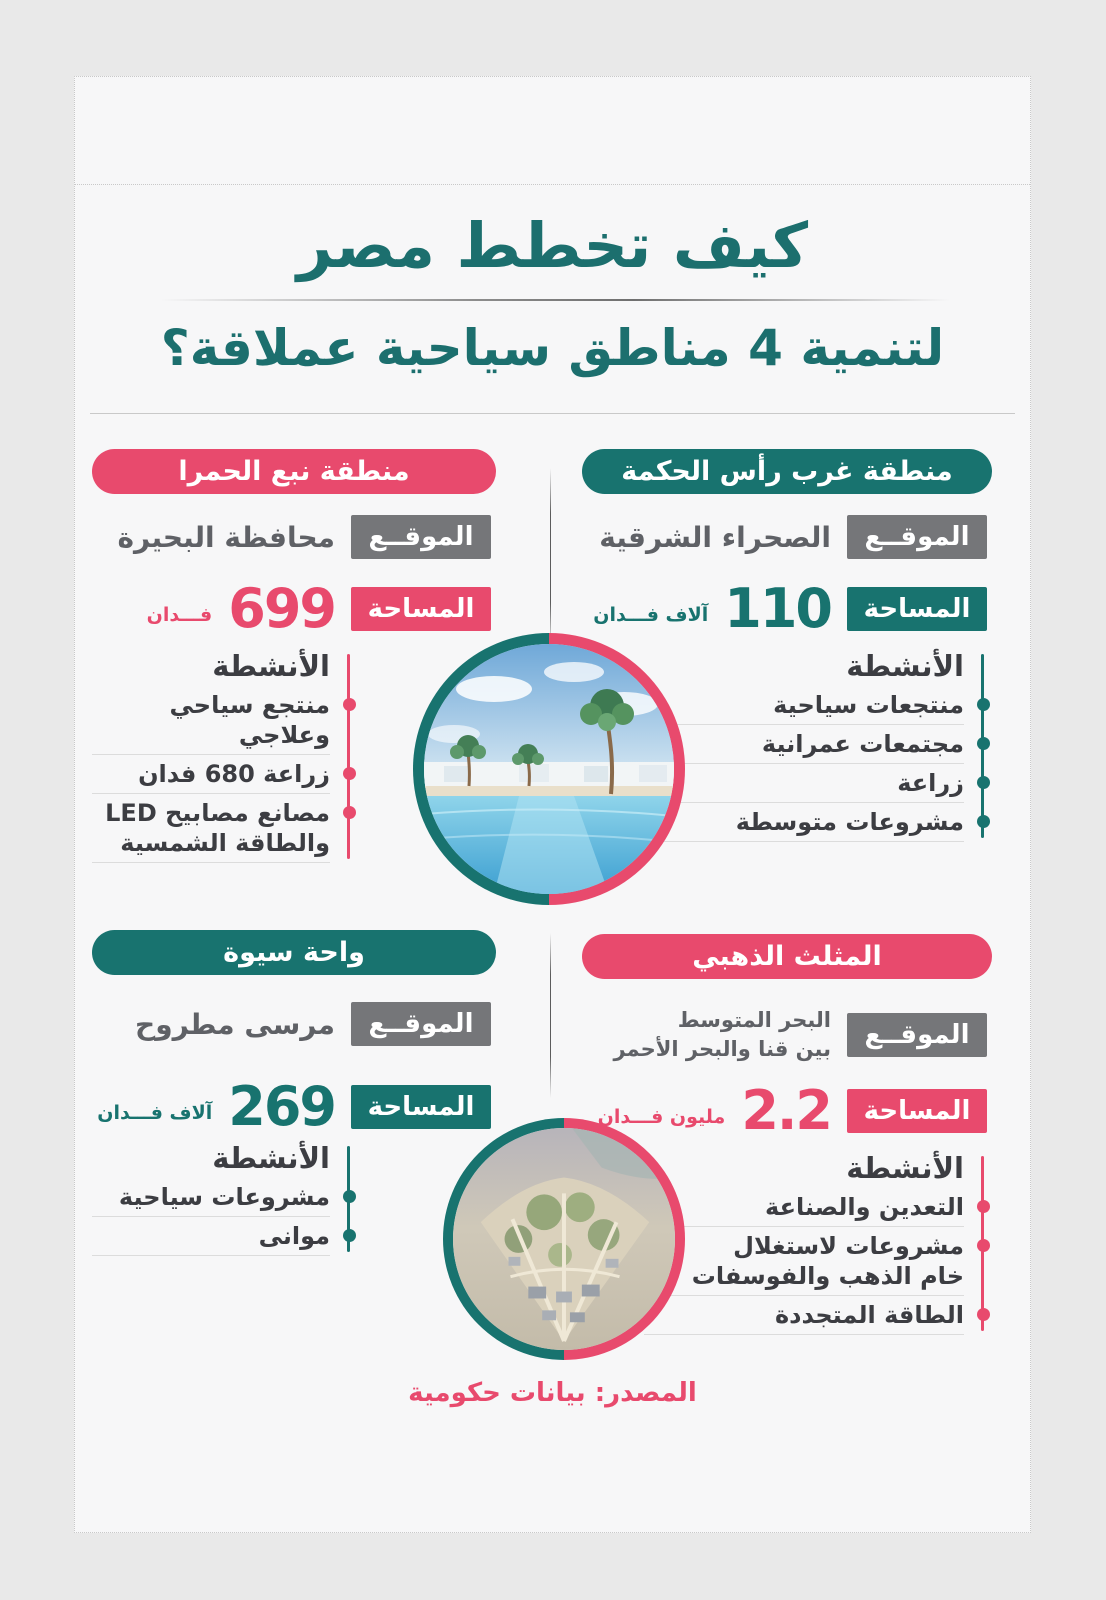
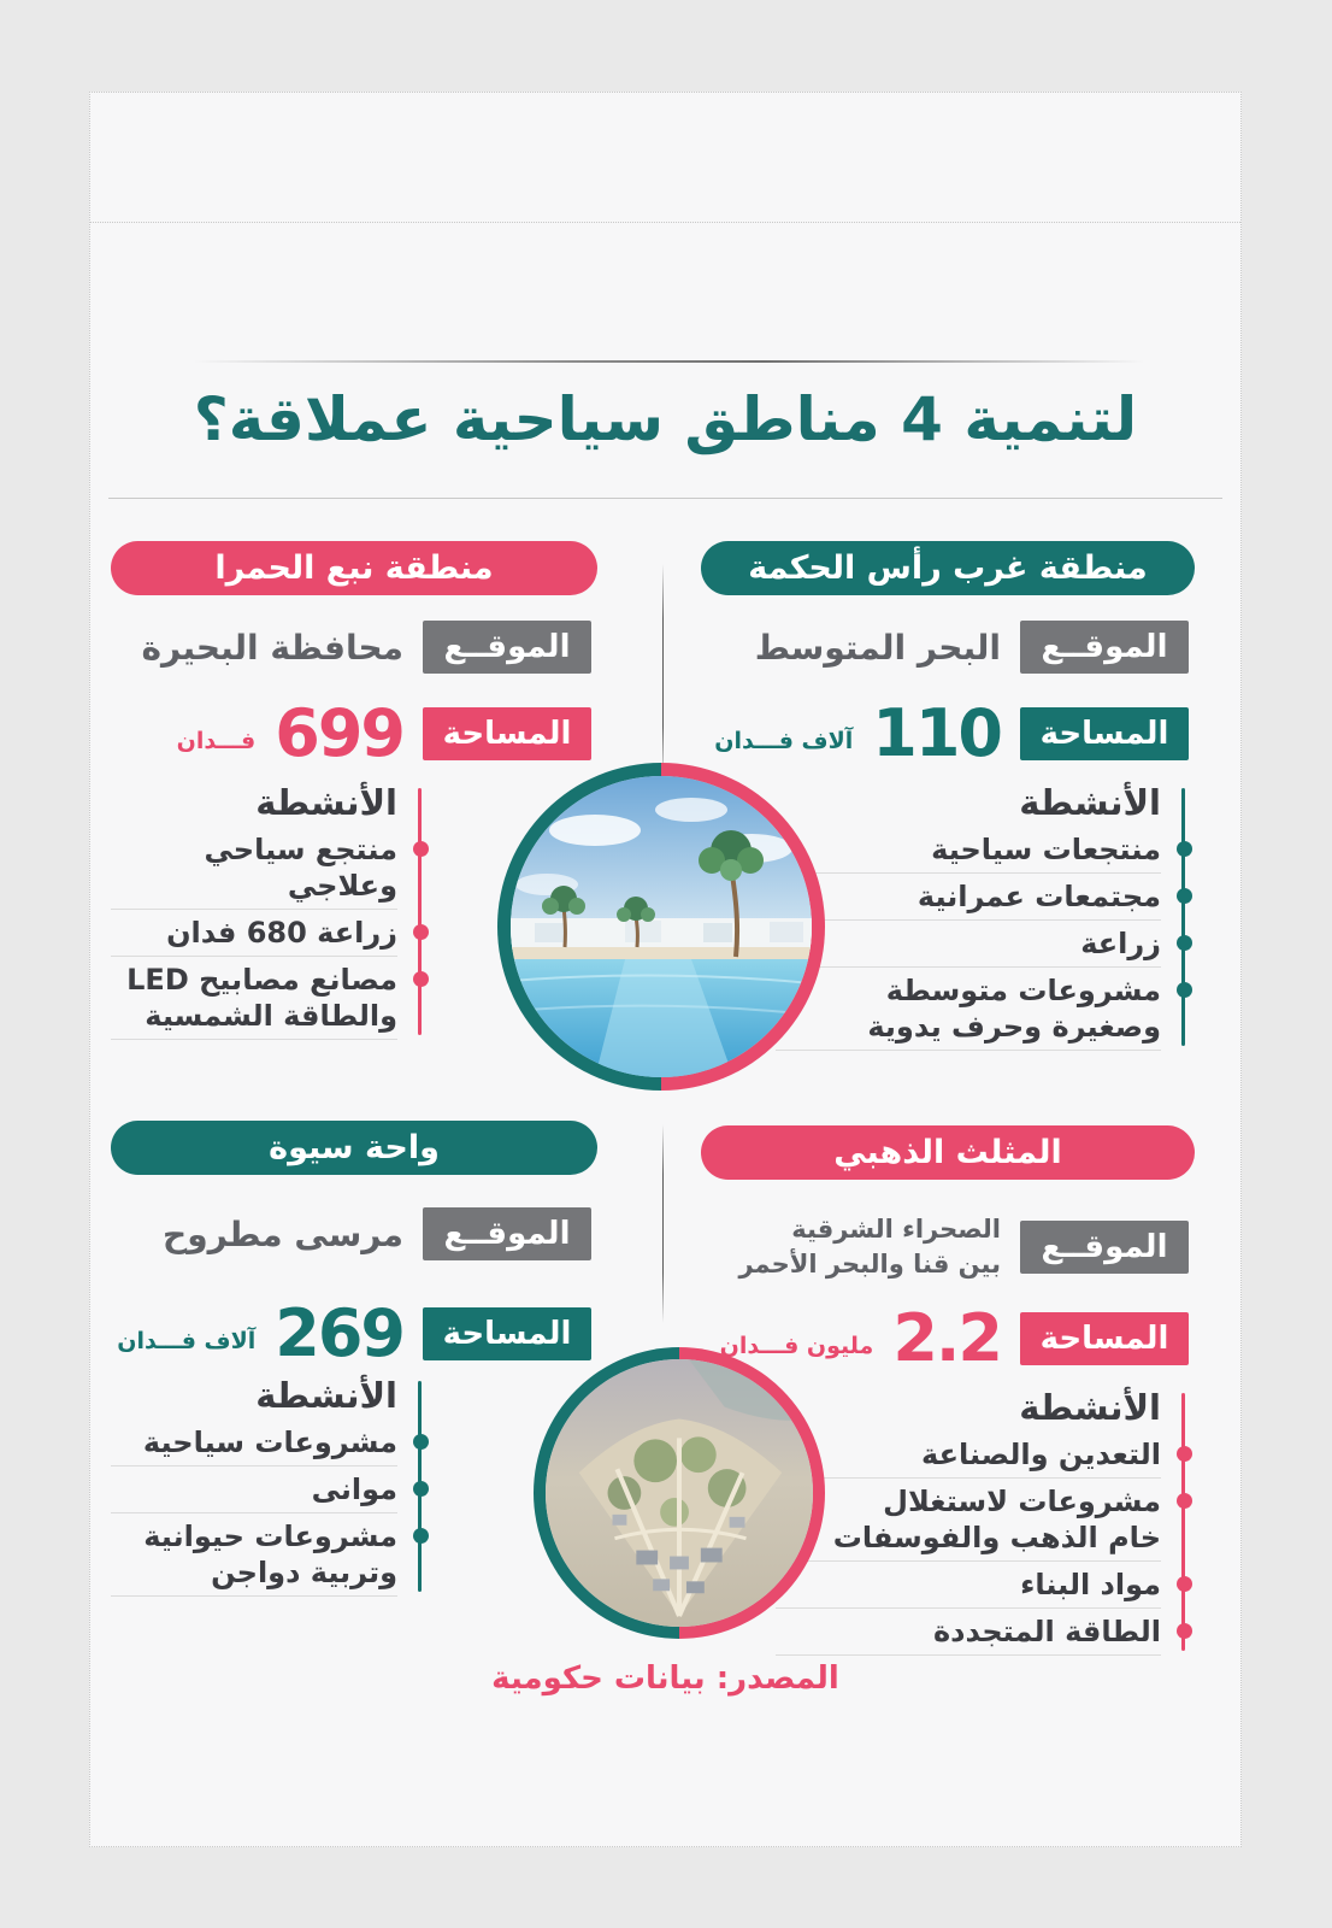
- كيف تخطط مصر
  لتنمية 4 مناطق سياحية عملاقة؟
  منطقة نبع الحمرا
  الموقــع
  محافظة البحيرة
  المساحة
  699
  فـــدان
  الأنشطة
  منتجع سياحي وعلاجي
  زراعة 680 فدان
  مصانع مصابيح LED
  والطاقة الشمسية
  منطقة غرب رأس الحكمة
  الموقــع
- الصحراء الشرقية
+ البحر المتوسط
  المساحة
  110
  آلاف فـــدان
  الأنشطة
  منتجعات سياحية
  مجتمعات عمرانية
  زراعة
  مشروعات متوسطة
+ وصغيرة وحرف يدوية
  واحة سيوة
  الموقــع
  مرسى مطروح
  المساحة
  269
  آلاف فـــدان
  الأنشطة
  مشروعات سياحية
  موانى
+ مشروعات حيوانية
+ وتربية دواجن
  المثلث الذهبي
  الموقــع
- البحر المتوسط
+ الصحراء الشرقية
  بين قنا والبحر الأحمر
  المساحة
  2.2
  مليون فـــدان
  الأنشطة
  التعدين والصناعة
  مشروعات لاستغلال
  خام الذهب والفوسفات
+ مواد البناء
  الطاقة المتجددة
  المصدر: بيانات حكومية
